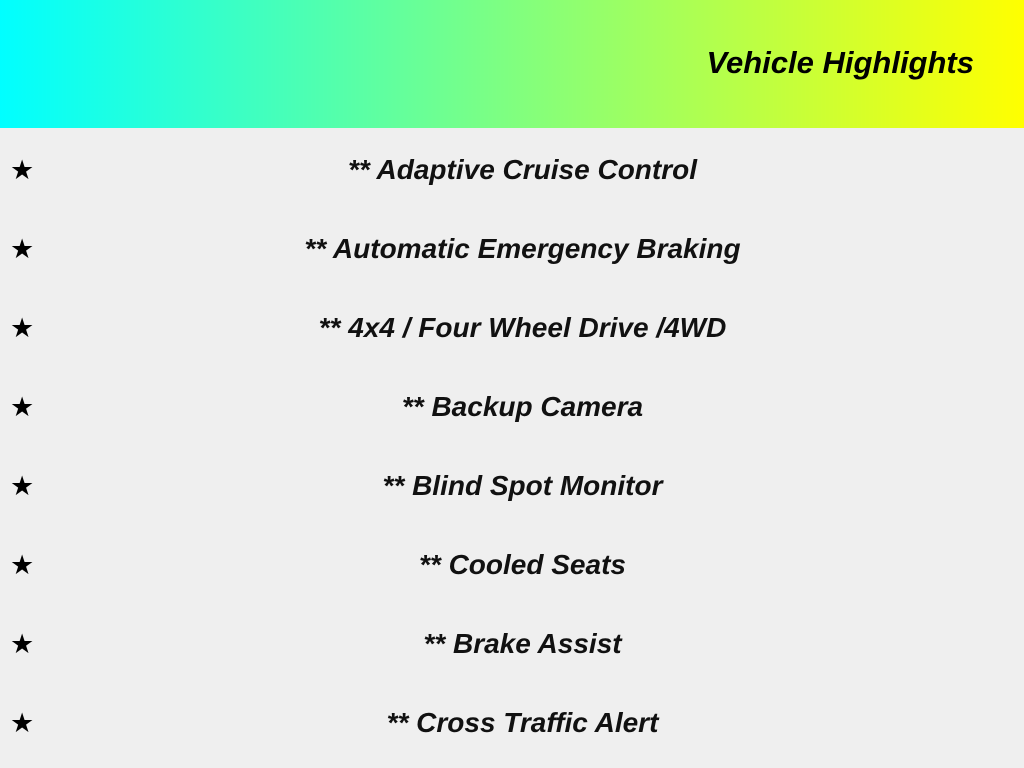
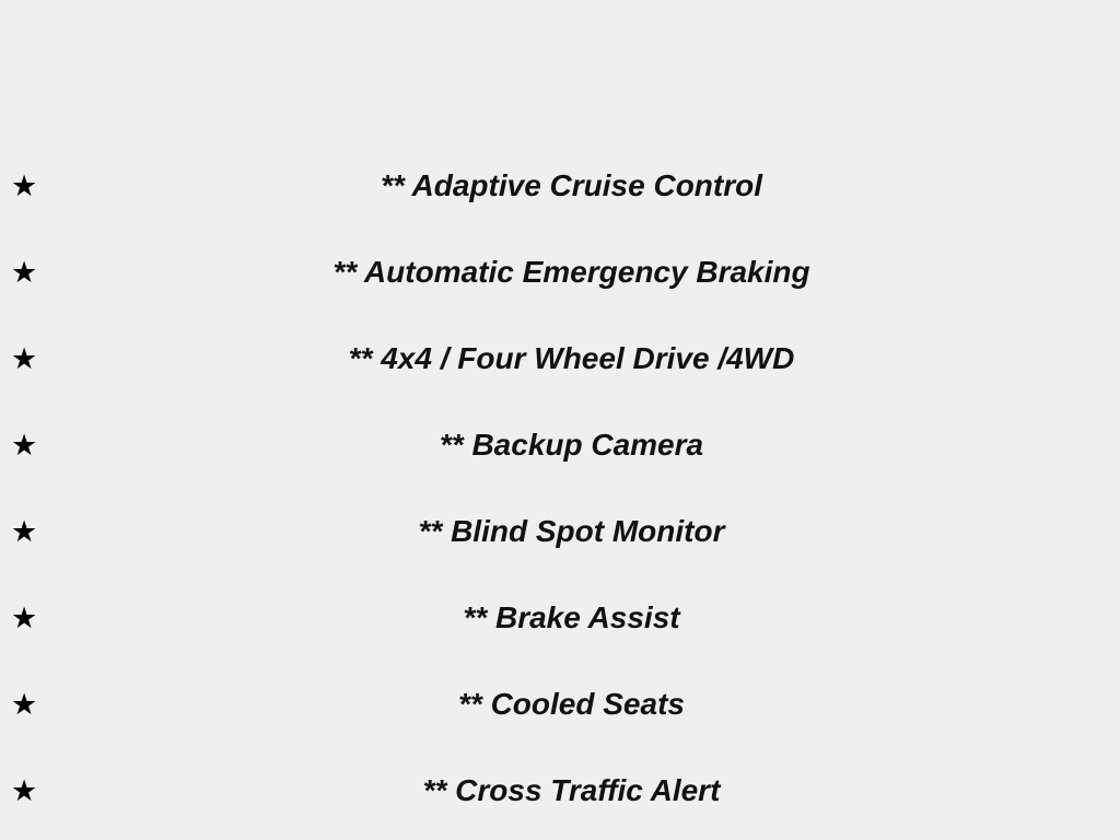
- Vehicle Highlights
  ★
  ** Adaptive Cruise Control
  ★
  ** Automatic Emergency Braking
  ★
  ** 4x4 / Four Wheel Drive /4WD
  ★
  ** Backup Camera
  ★
  ** Blind Spot Monitor
  ★
- ** Cooled Seats
+ ** Brake Assist
  ★
- ** Brake Assist
+ ** Cooled Seats
  ★
  ** Cross Traffic Alert
